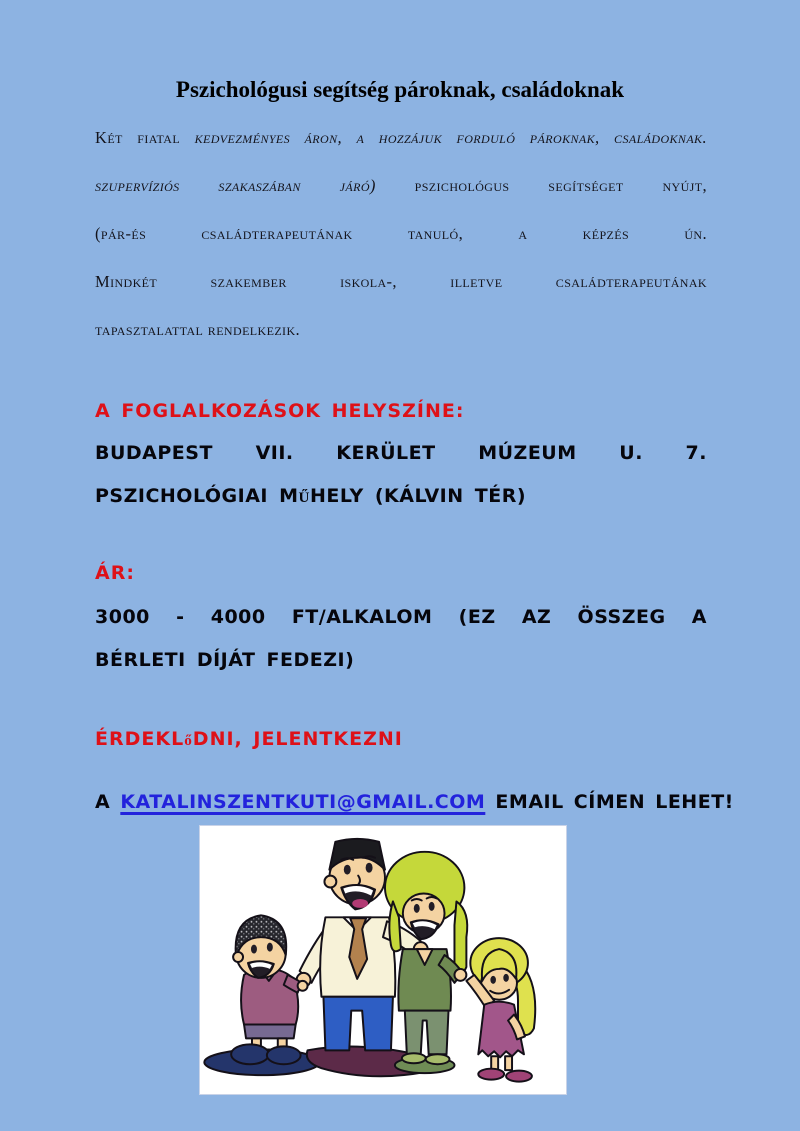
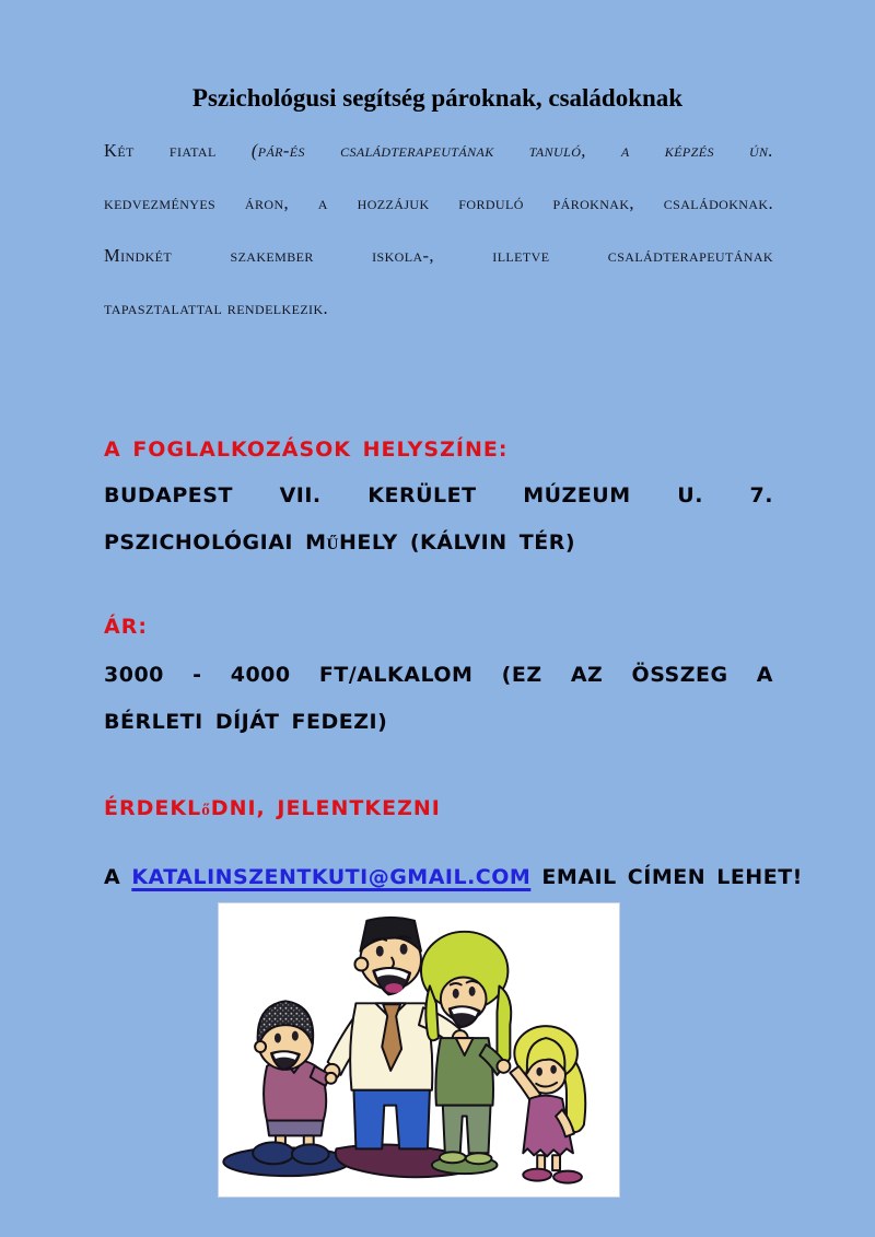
  Pszichológusi segítség pároknak, családoknak
- Két fiatal kedvezményes áron, a hozzájuk forduló pároknak, családoknak.
+ Két fiatal (pár-és családterapeutának tanuló, a képzés ún.
- szupervíziós szakaszában járó) pszichológus segítséget nyújt,
- (pár-és családterapeutának tanuló, a képzés ún.
+ kedvezményes áron, a hozzájuk forduló pároknak, családoknak.
  Mindkét szakember iskola-, illetve családterapeutának
  tapasztalattal rendelkezik.
  A FOGLALKOZÁSOK HELYSZÍNE:
  BUDAPEST VII. KERÜLET MÚZEUM U. 7.
  PSZICHOLÓGIAI MŰHELY (KÁLVIN TÉR)
  ÁR:
  3000 - 4000 FT/ALKALOM (EZ AZ ÖSSZEG A
  BÉRLETI DÍJÁT FEDEZI)
  ÉRDEKLőDNI, JELENTKEZNI
  A KATALINSZENTKUTI@GMAIL.COM EMAIL CÍMEN LEHET!
